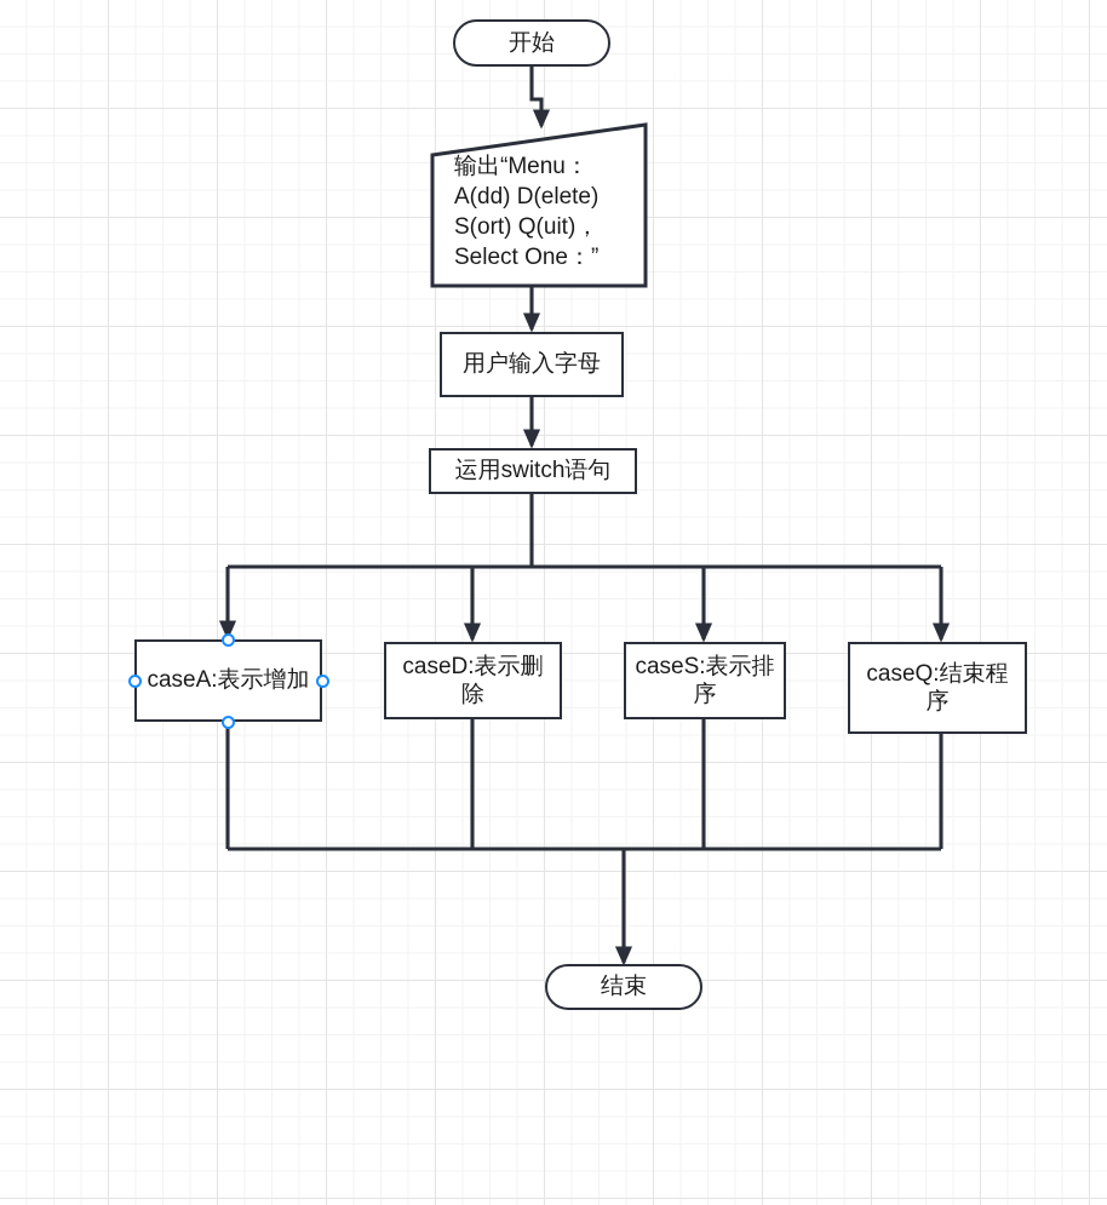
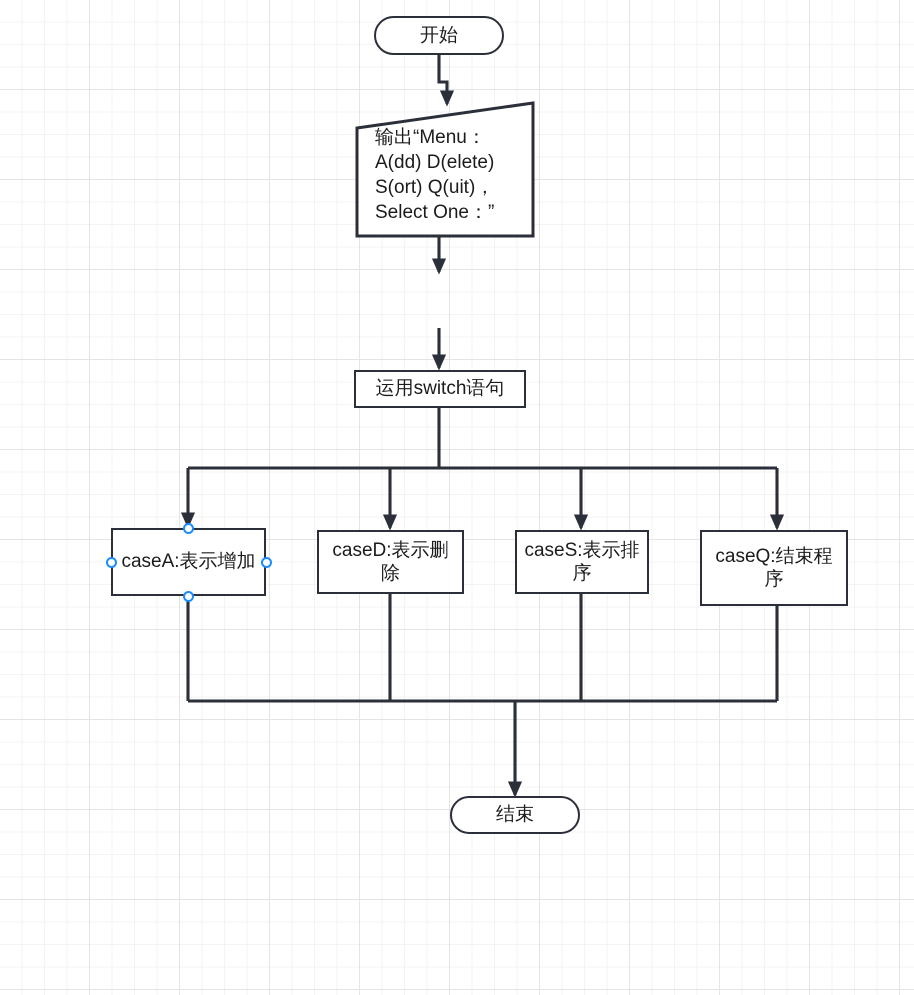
  开始
  输出“Menu：
  A(dd) D(elete)
  S(ort) Q(uit)，
  Select One：”
- 用户输入字母
  运用switch语句
  caseA:表示增加
  caseD:表示删除
  caseS:表示排序
  caseQ:结束程序
  结束
